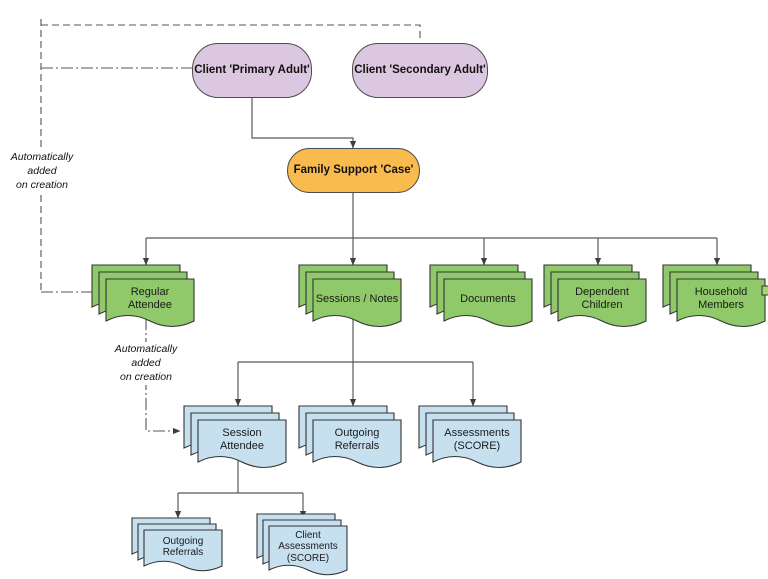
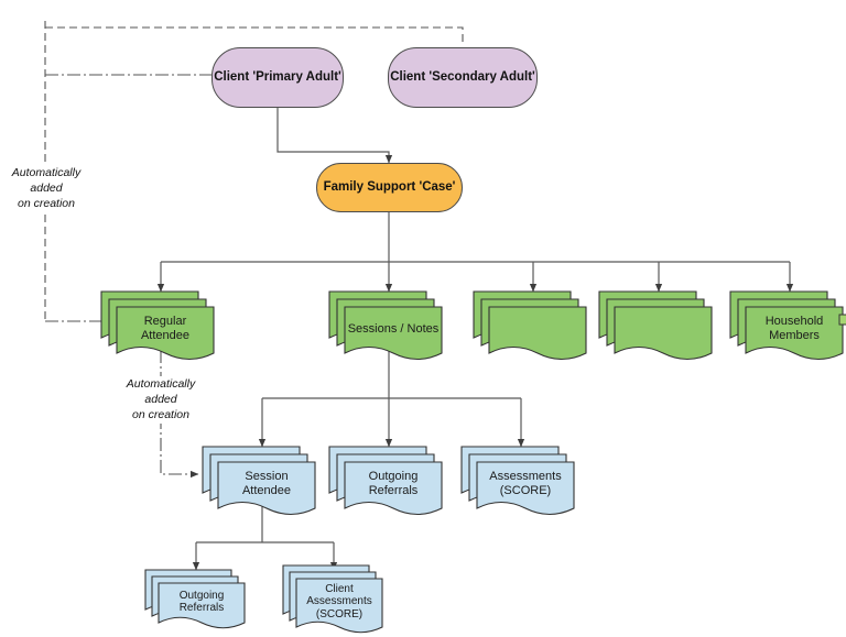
  Automatically
  added
  on creation
  Automatically
  added
  on creation
  Client 'Primary Adult'
  Client 'Secondary Adult'
  Family Support 'Case'
  Regular
  Attendee
  Sessions / Notes
- Documents
- Dependent
- Children
  Household
  Members
  Session
  Attendee
  Outgoing
  Referrals
  Assessments
  (SCORE)
  Outgoing
  Referrals
  Client
  Assessments
  (SCORE)
